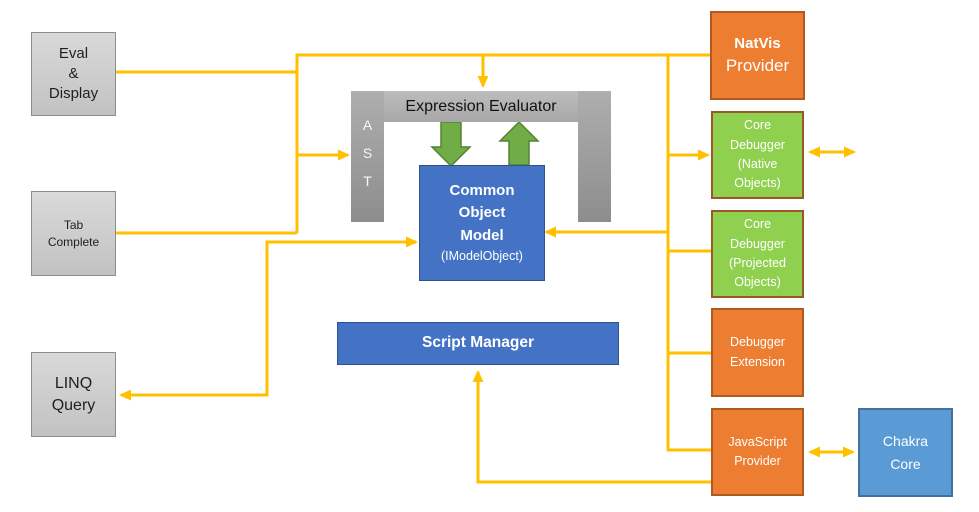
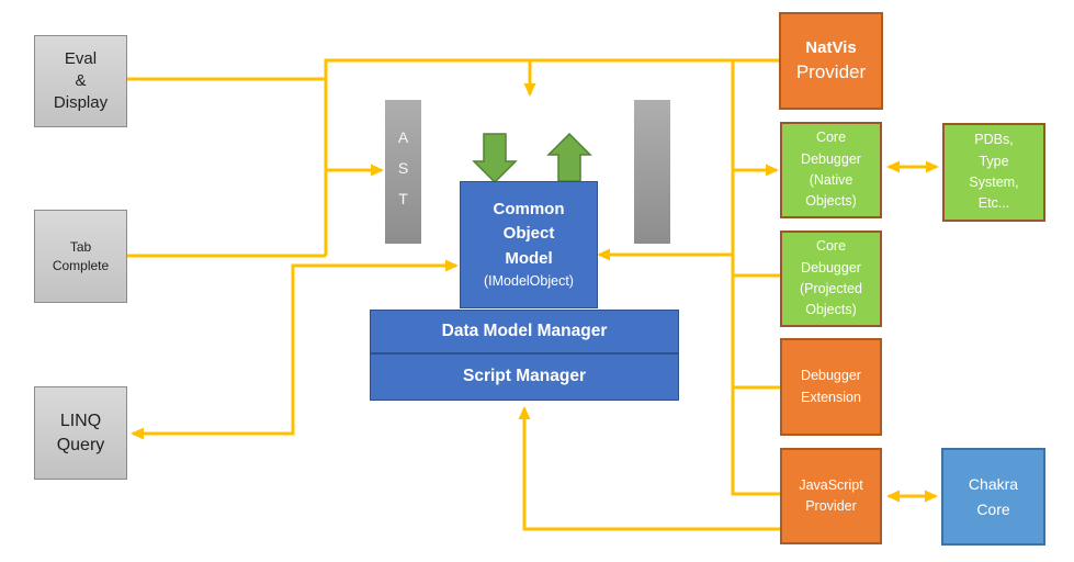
  Eval
  &
  Display
  Tab
  Complete
  LINQ
  Query
  A
  S
  T
- Expression Evaluator
  Common
  Object
  Model
  (IModelObject)
+ Data Model Manager
  Script Manager
  NatVis
  Provider
  Core
  Debugger
  (Native
  Objects)
+ PDBs,
+ Type
+ System,
+ Etc...
  Core
  Debugger
  (Projected
  Objects)
  Debugger
  Extension
  JavaScript
  Provider
  Chakra
  Core
